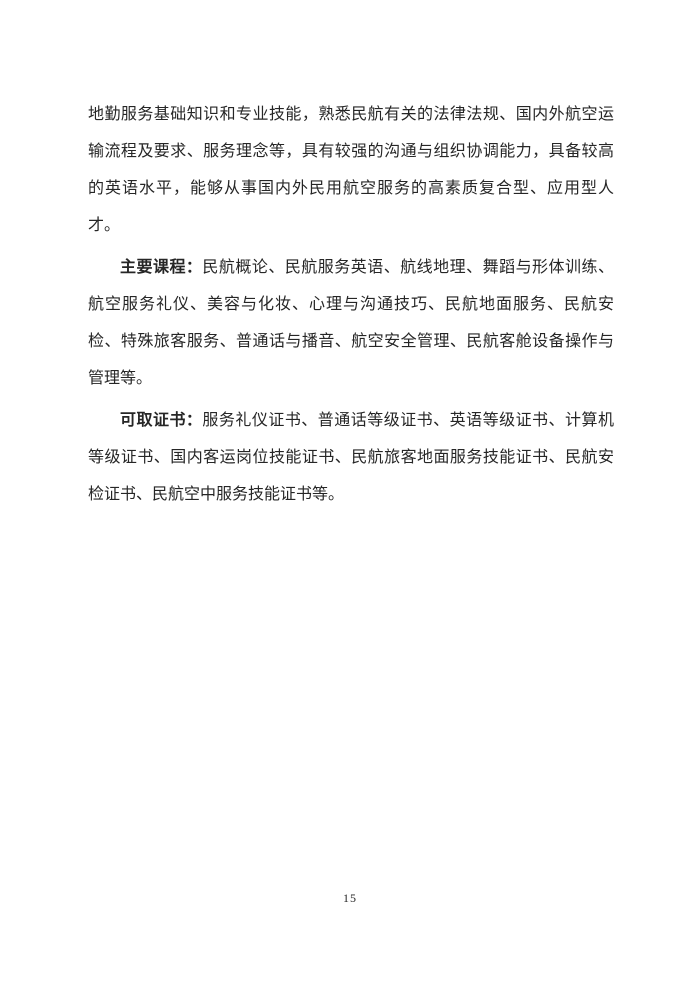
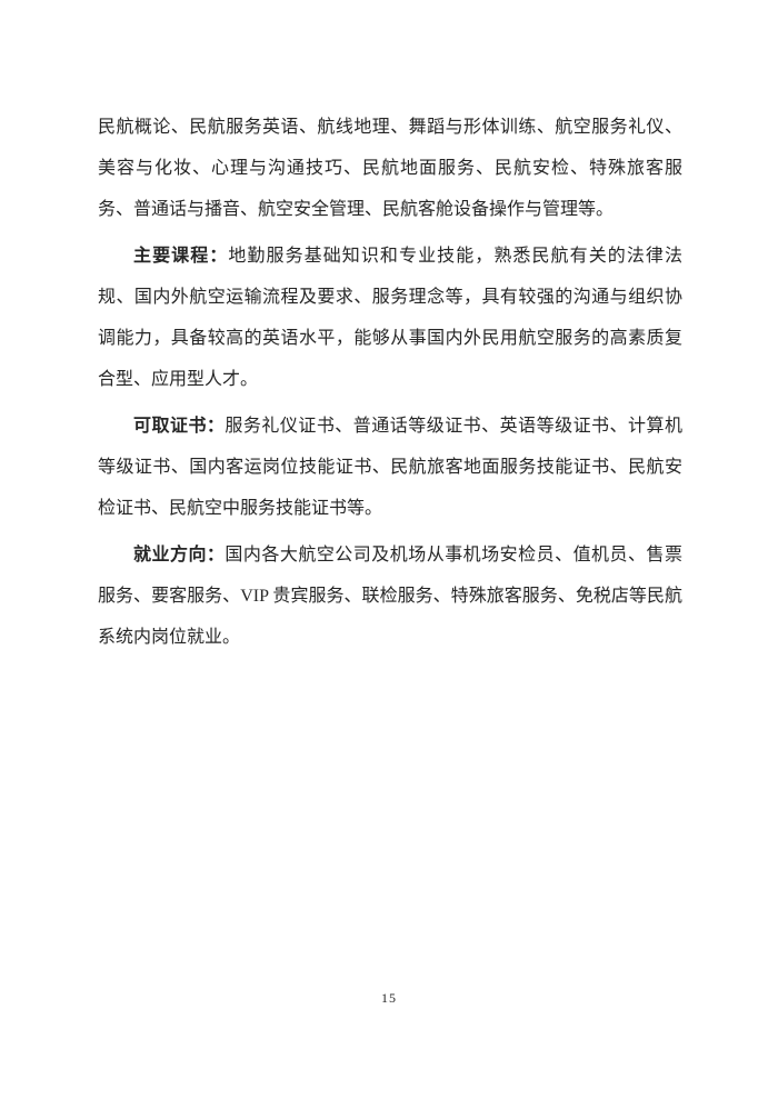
- 地勤服务基础知识和专业技能，熟悉民航有关的法律法规、国内外航空运输流程及要求、服务理念等，具有较强的沟通与组织协调能力，具备较高的英语水平，能够从事国内外民用航空服务的高素质复合型、应用型人才。
+ 民航概论、民航服务英语、航线地理、舞蹈与形体训练、航空服务礼仪、美容与化妆、心理与沟通技巧、民航地面服务、民航安检、特殊旅客服务、普通话与播音、航空安全管理、民航客舱设备操作与管理等。
- 主要课程：民航概论、民航服务英语、航线地理、舞蹈与形体训练、航空服务礼仪、美容与化妆、心理与沟通技巧、民航地面服务、民航安检、特殊旅客服务、普通话与播音、航空安全管理、民航客舱设备操作与管理等。
+ 主要课程：地勤服务基础知识和专业技能，熟悉民航有关的法律法规、国内外航空运输流程及要求、服务理念等，具有较强的沟通与组织协调能力，具备较高的英语水平，能够从事国内外民用航空服务的高素质复合型、应用型人才。
  可取证书：服务礼仪证书、普通话等级证书、英语等级证书、计算机等级证书、国内客运岗位技能证书、民航旅客地面服务技能证书、民航安检证书、民航空中服务技能证书等。
+ 就业方向：国内各大航空公司及机场从事机场安检员、值机员、售票服务、要客服务、VIP 贵宾服务、联检服务、特殊旅客服务、免税店等民航系统内岗位就业。
  15
